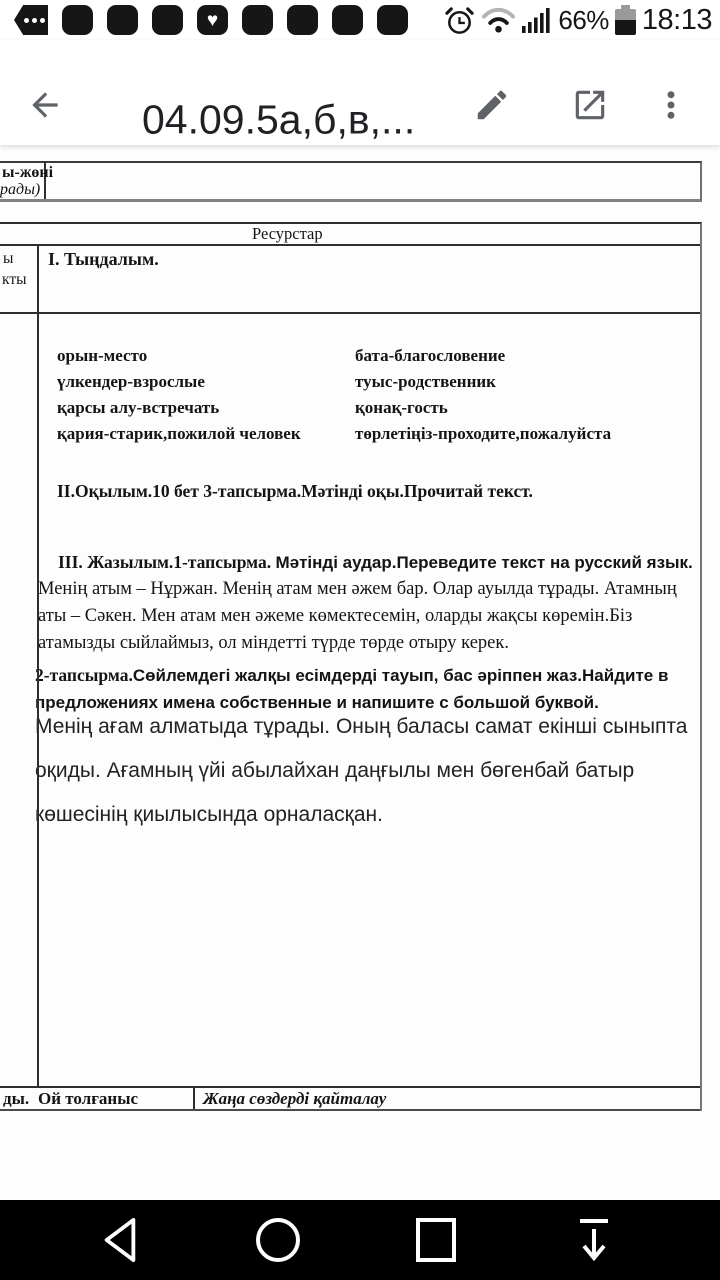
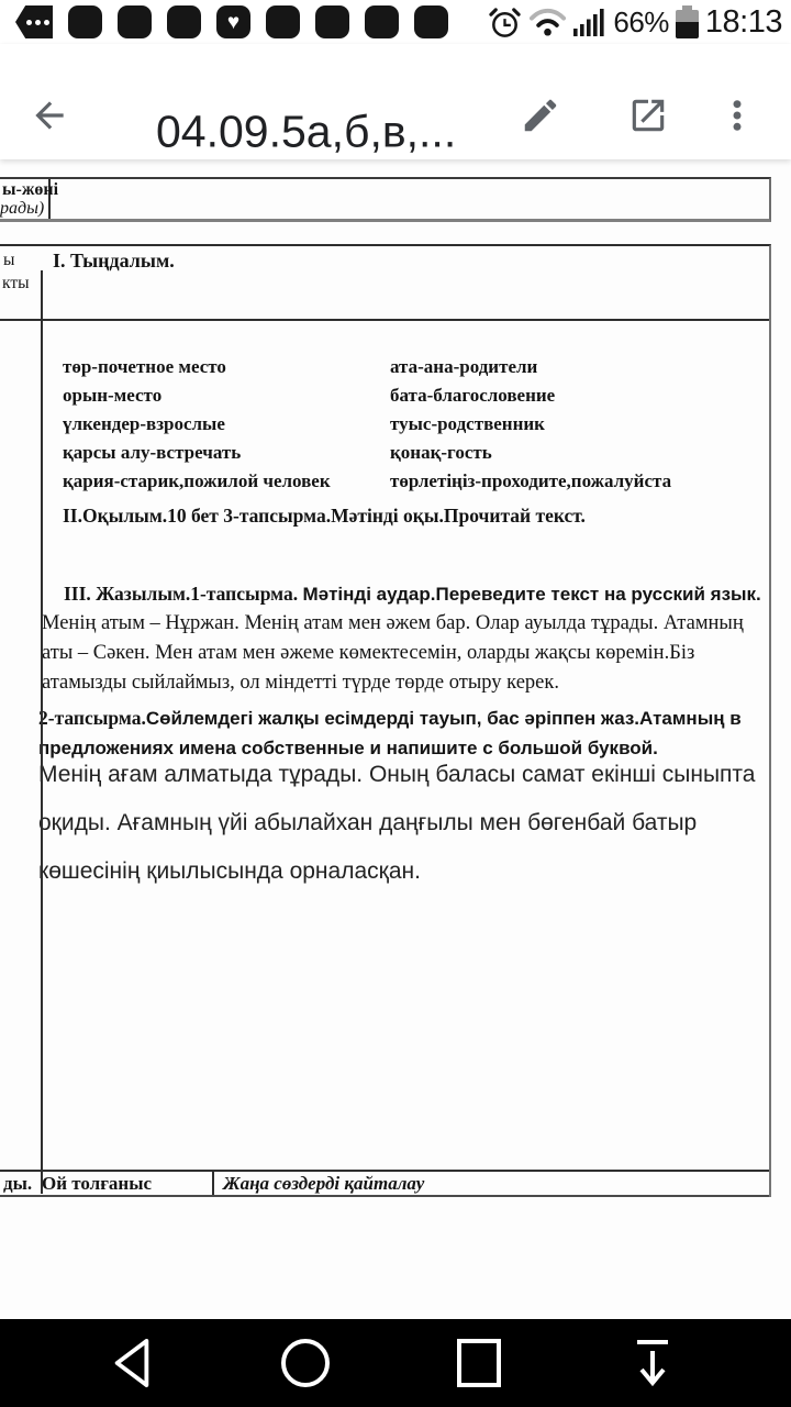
  ♥
  66%
  18:13
  04.09.5а,б,в,...
  ы-жөні
  рады)
- Ресурстар
  ы
  кты
  І. Тыңдалым.
+ төр-почетное место
+ ата-ана-родители
  орын-место
  бата-благословение
  үлкендер-взрослые
  туыс-родственник
  қарсы алу-встречать
  қонақ-гость
  қария-старик,пожилой человек
  төрлетіңіз-проходите,пожалуйста
  ІІ.Оқылым.10 бет 3-тапсырма.Мәтінді оқы.Прочитай текст.
  ІІІ. Жазылым.1-тапсырма. Мәтінді аудар.Переведите текст на русский язык.
  Менің атым – Нұржан. Менің атам мен әжем бар. Олар ауылда тұрады. Атамның аты – Сәкен. Мен атам мен әжеме көмектесемін, оларды жақсы көремін.Біз атамызды сыйлаймыз, ол міндетті түрде төрде отыру керек.
- 2-тапсырма.Сөйлемдегі жалқы есімдерді тауып, бас әріппен жаз.Найдите в предложениях имена собственные и напишите с большой буквой.
+ 2-тапсырма.Сөйлемдегі жалқы есімдерді тауып, бас әріппен жаз.Атамның в предложениях имена собственные и напишите с большой буквой.
  Менің ағам алматыда тұрады. Оның баласы самат екінші сыныпта оқиды. Ағамның үйі абылайхан даңғылы мен бөгенбай батыр көшесінің қиылысында орналасқан.
  ды.
  Ой толғаныс
  Жаңа сөздерді қайталау
